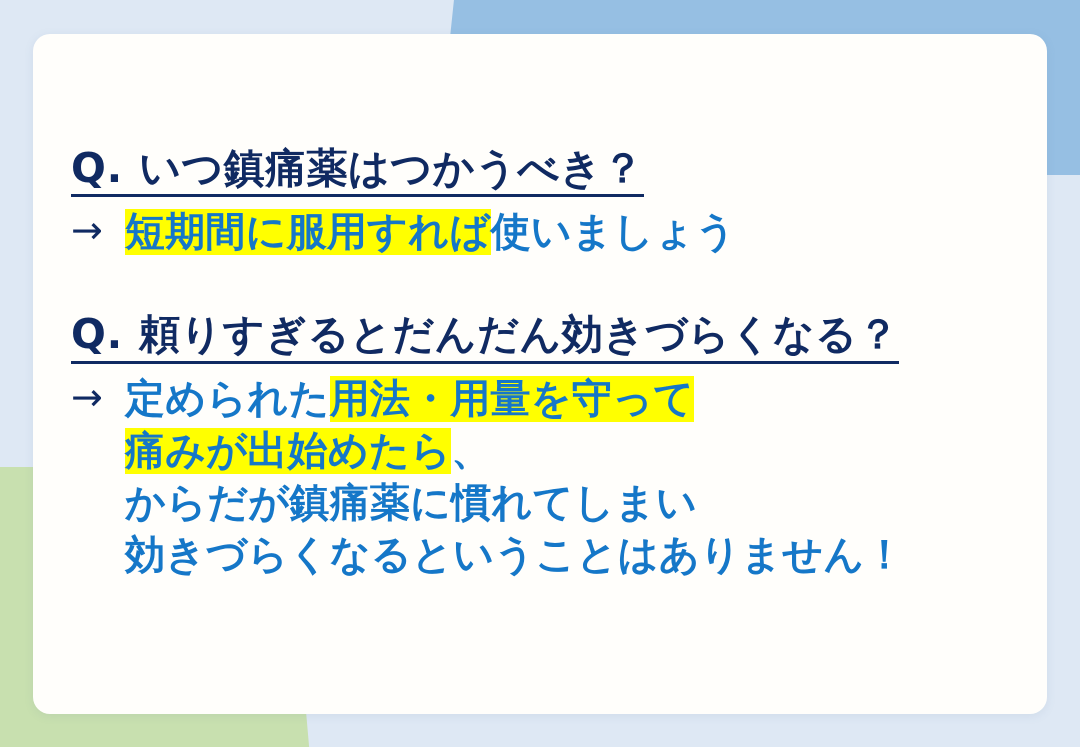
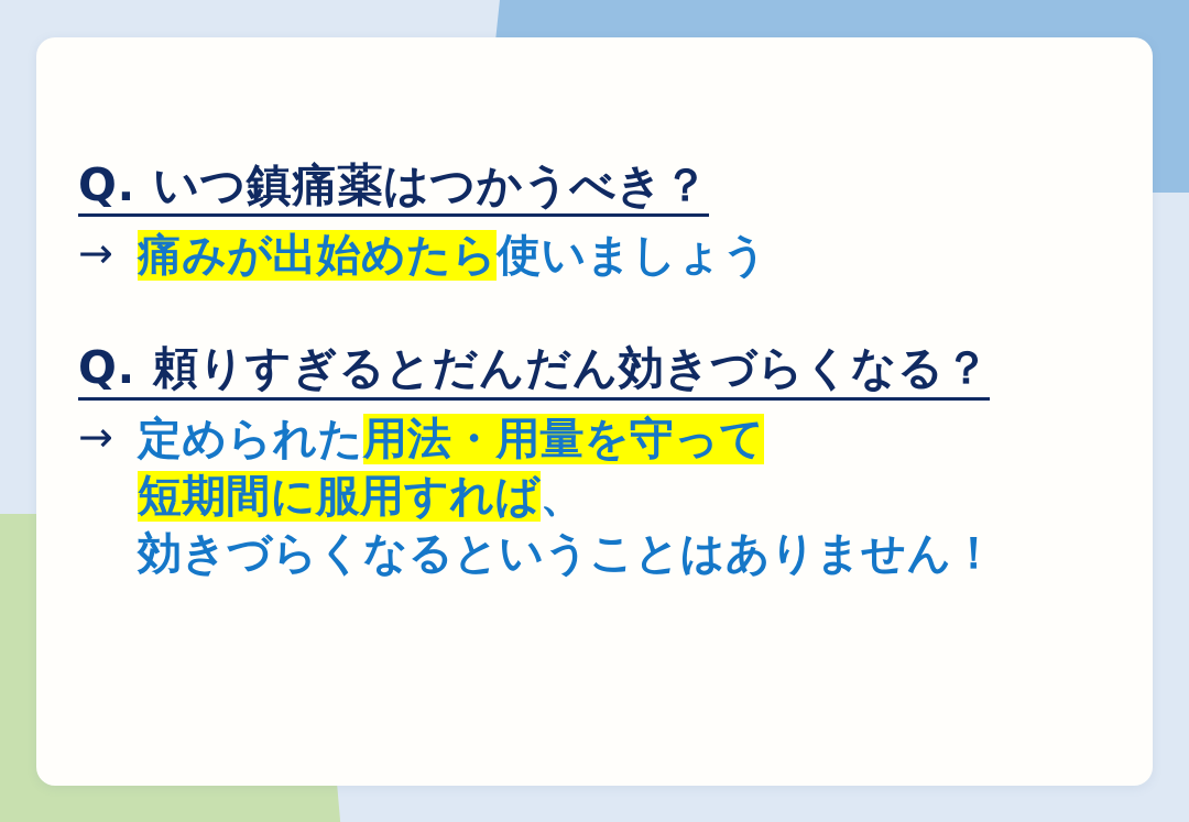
  Q. いつ鎮痛薬はつかうべき？
  →
- 短期間に服用すれば使いましょう
+ 痛みが出始めたら使いましょう
  Q. 頼りすぎるとだんだん効きづらくなる？
  →
  定められた用法・用量を守って
- 痛みが出始めたら、
+ 短期間に服用すれば、
- からだが鎮痛薬に慣れてしまい
  効きづらくなるということはありません！
